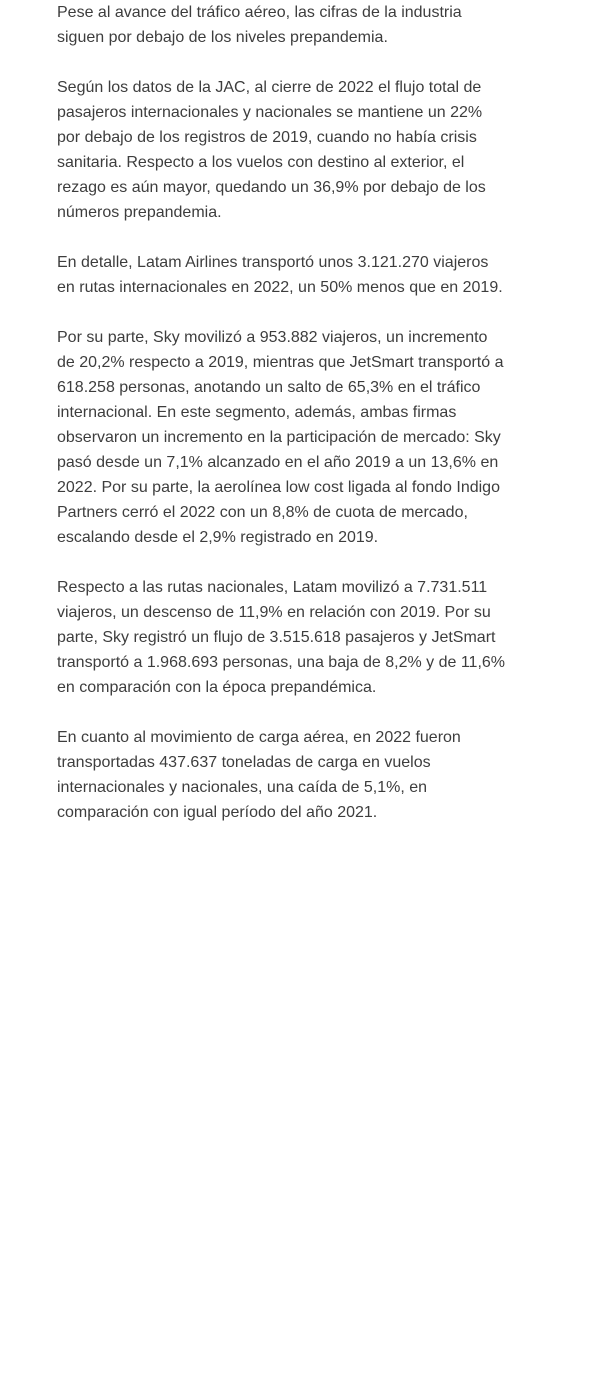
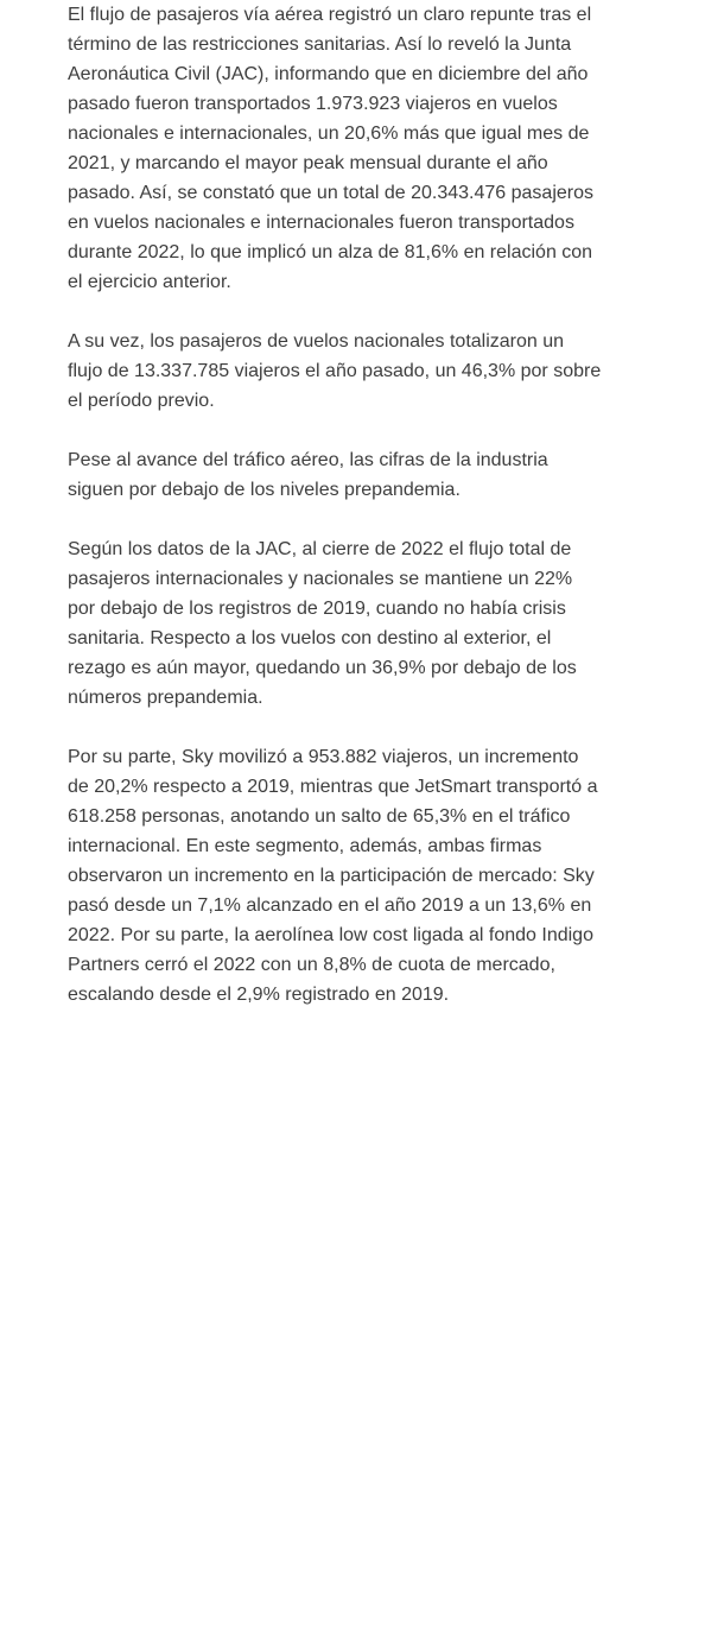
+ El flujo de pasajeros vía aérea registró un claro repunte tras el
+ término de las restricciones sanitarias. Así lo reveló la Junta
+ Aeronáutica Civil (JAC), informando que en diciembre del año
+ pasado fueron transportados 1.973.923 viajeros en vuelos
+ nacionales e internacionales, un 20,6% más que igual mes de
+ 2021, y marcando el mayor peak mensual durante el año
+ pasado. Así, se constató que un total de 20.343.476 pasajeros
+ en vuelos nacionales e internacionales fueron transportados
+ durante 2022, lo que implicó un alza de 81,6% en relación con
+ el ejercicio anterior.
+ A su vez, los pasajeros de vuelos nacionales totalizaron un
+ flujo de 13.337.785 viajeros el año pasado, un 46,3% por sobre
+ el período previo.
  Pese al avance del tráfico aéreo, las cifras de la industria
  siguen por debajo de los niveles prepandemia.
  Según los datos de la JAC, al cierre de 2022 el flujo total de
  pasajeros internacionales y nacionales se mantiene un 22%
  por debajo de los registros de 2019, cuando no había crisis
  sanitaria. Respecto a los vuelos con destino al exterior, el
  rezago es aún mayor, quedando un 36,9% por debajo de los
  números prepandemia.
- En detalle, Latam Airlines transportó unos 3.121.270 viajeros
- en rutas internacionales en 2022, un 50% menos que en 2019.
  Por su parte, Sky movilizó a 953.882 viajeros, un incremento
  de 20,2% respecto a 2019, mientras que JetSmart transportó a
  618.258 personas, anotando un salto de 65,3% en el tráfico
  internacional. En este segmento, además, ambas firmas
  observaron un incremento en la participación de mercado: Sky
  pasó desde un 7,1% alcanzado en el año 2019 a un 13,6% en
  2022. Por su parte, la aerolínea low cost ligada al fondo Indigo
  Partners cerró el 2022 con un 8,8% de cuota de mercado,
  escalando desde el 2,9% registrado en 2019.
- Respecto a las rutas nacionales, Latam movilizó a 7.731.511
- viajeros, un descenso de 11,9% en relación con 2019. Por su
- parte, Sky registró un flujo de 3.515.618 pasajeros y JetSmart
- transportó a 1.968.693 personas, una baja de 8,2% y de 11,6%
- en comparación con la época prepandémica.
- En cuanto al movimiento de carga aérea, en 2022 fueron
- transportadas 437.637 toneladas de carga en vuelos
- internacionales y nacionales, una caída de 5,1%, en
- comparación con igual período del año 2021.
